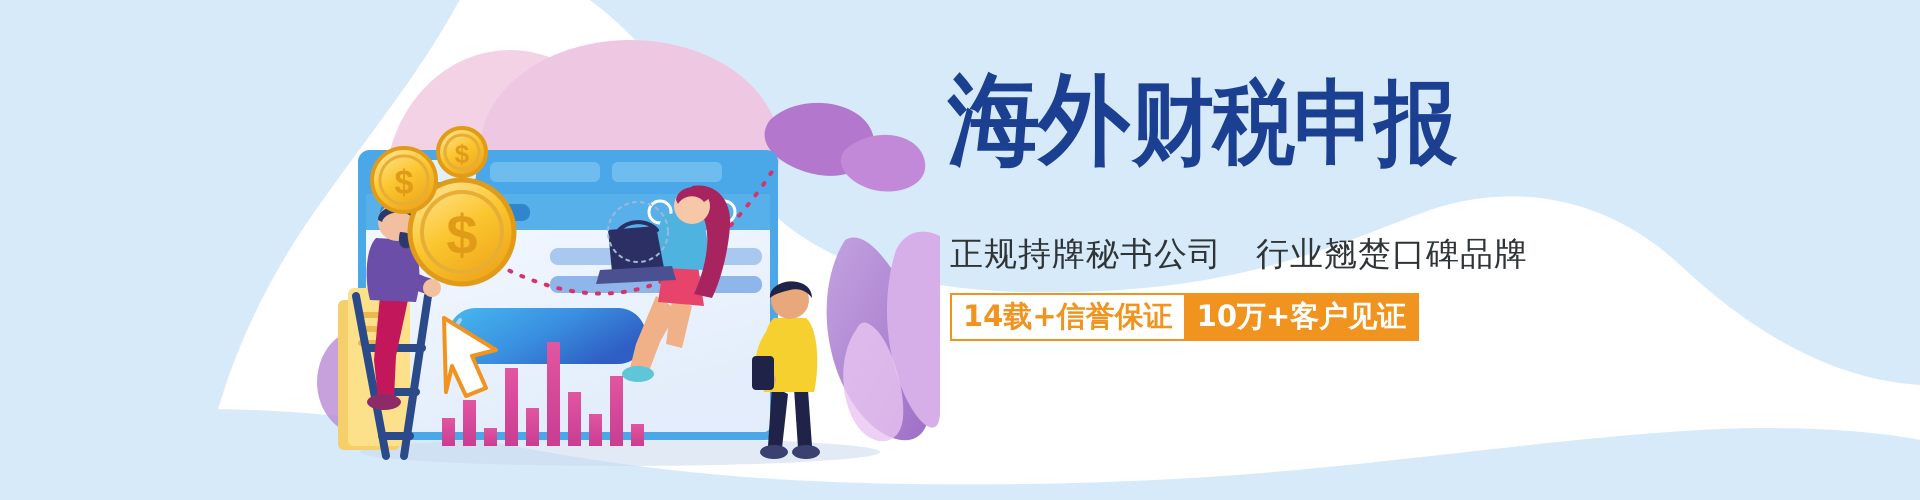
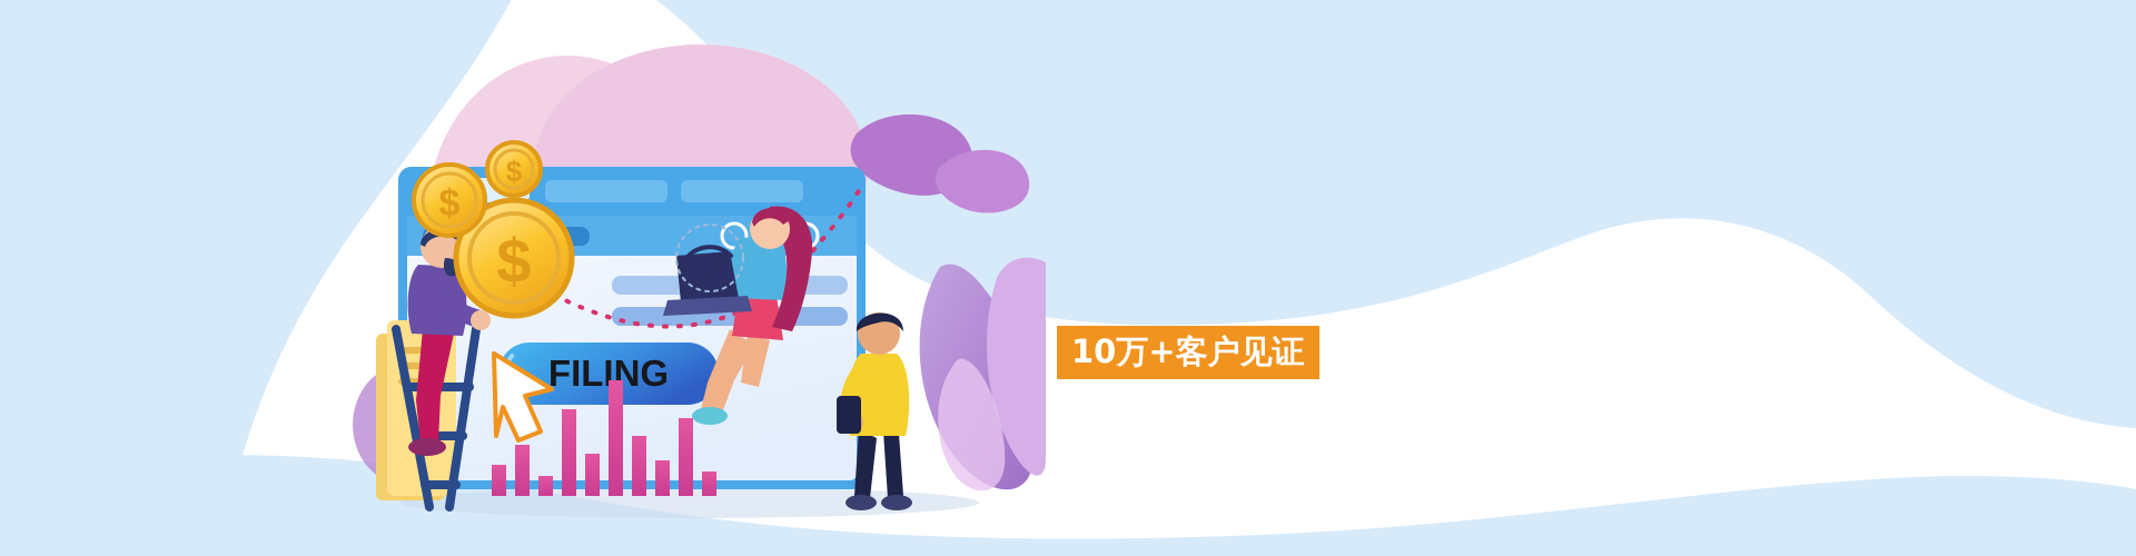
+ FILING
  $
  $
  $
- 海外财税申报
- 正规持牌秘书公司 行业翘楚口碑品牌
- 14载+信誉保证
  10万+客户见证
